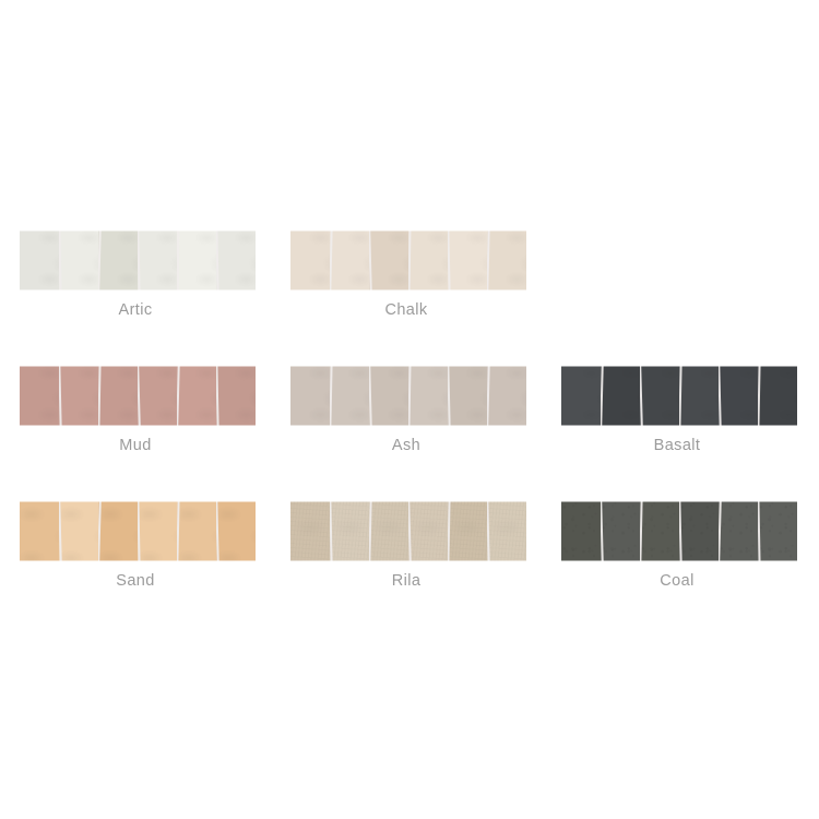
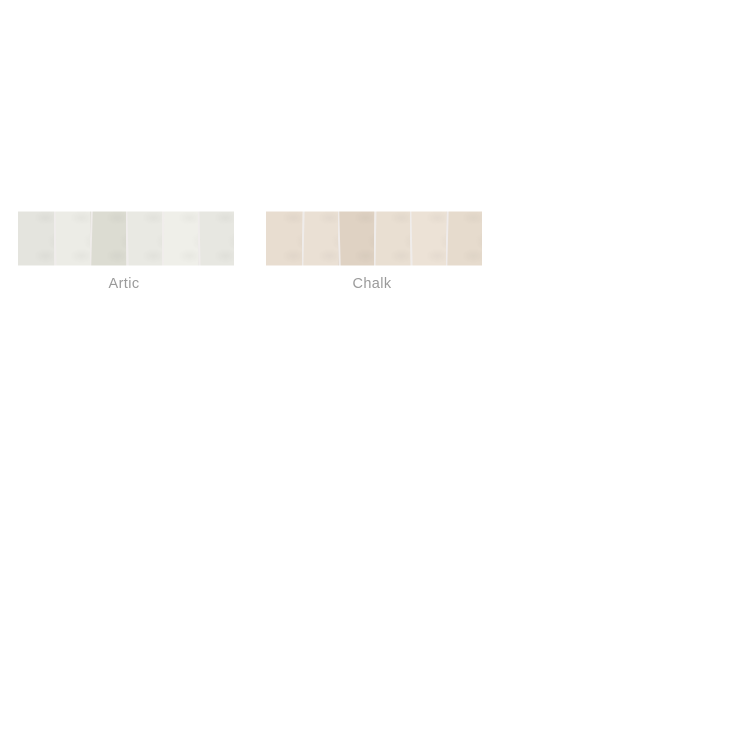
  Artic
  Chalk
- Mud
- Ash
- Basalt
- Sand
- Rila
- Coal
